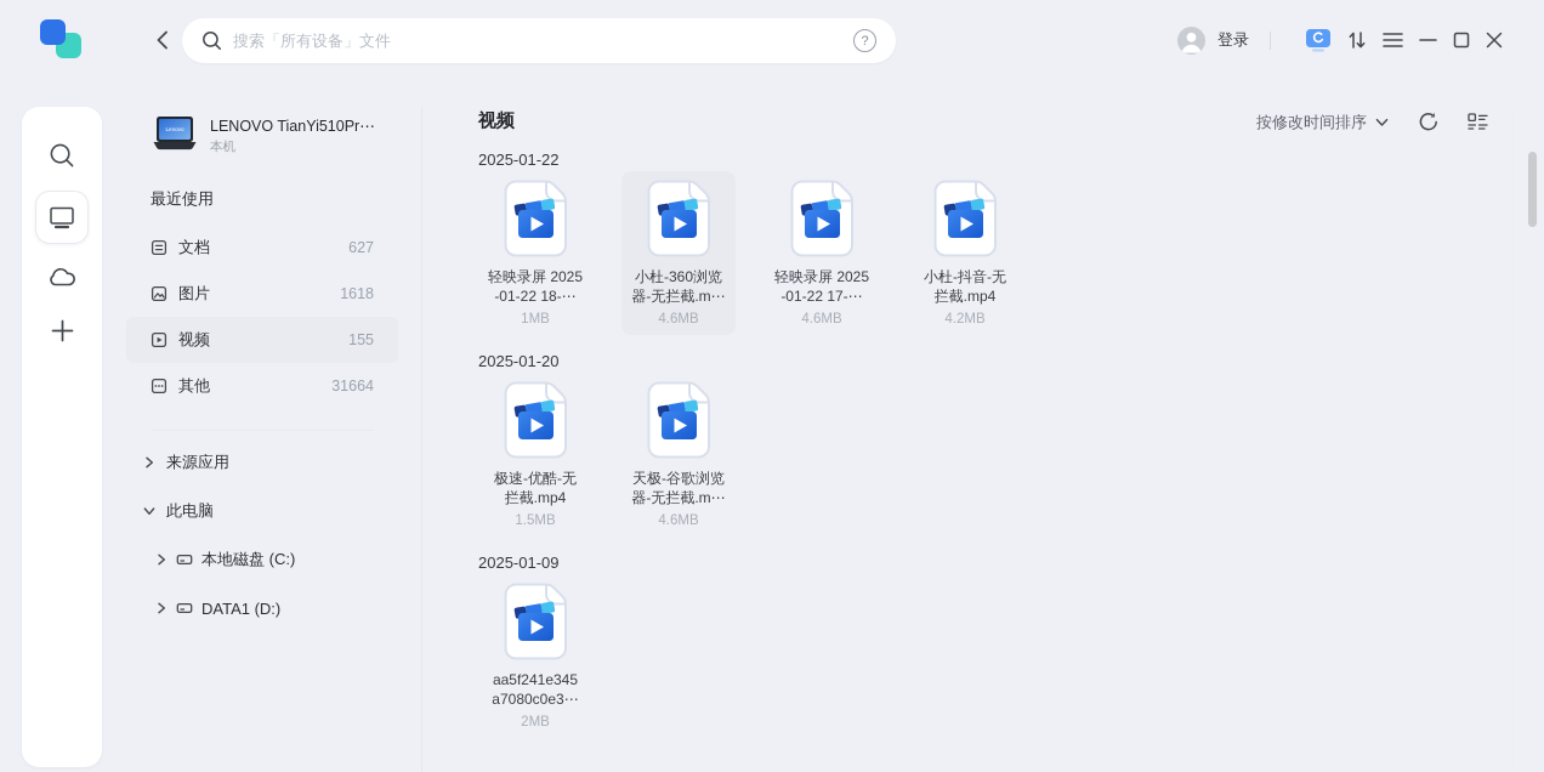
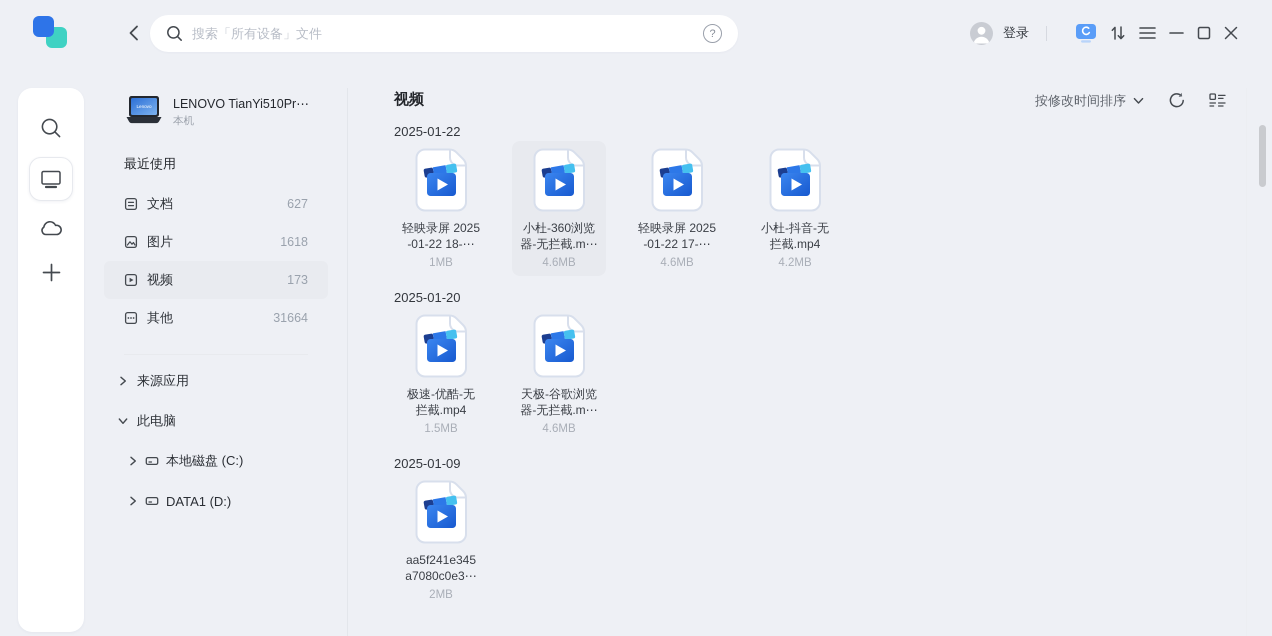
  搜索「所有设备」文件
  ?
  登录
  LENOVO TianYi510Pr⋯
  本机
  最近使用
  文档
  627
  图片
  1618
  视频
- 155
+ 173
  其他
  31664
  来源应用
  此电脑
  本地磁盘 (C:)
  DATA1 (D:)
  视频
  按修改时间排序
  2025-01-22
  轻映录屏 2025
  -01-22 18-⋯
  1MB
  小杜-360浏览
  器-无拦截.m⋯
  4.6MB
  轻映录屏 2025
  -01-22 17-⋯
  4.6MB
  小杜-抖音-无
  拦截.mp4
  4.2MB
  2025-01-20
  极速-优酷-无
  拦截.mp4
  1.5MB
  天极-谷歌浏览
  器-无拦截.m⋯
  4.6MB
  2025-01-09
  aa5f241e345
  a7080c0e3⋯
  2MB
